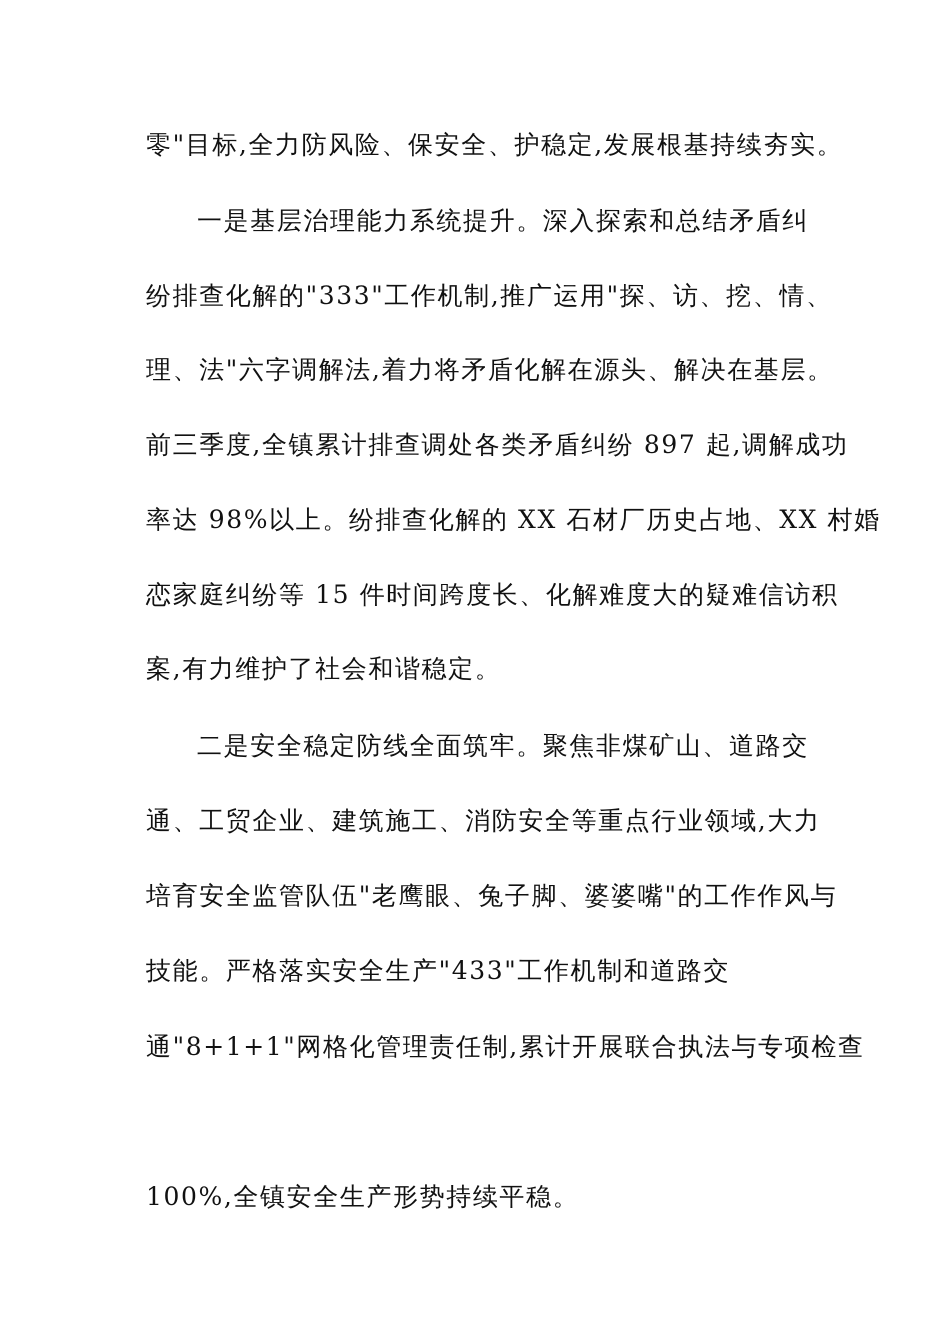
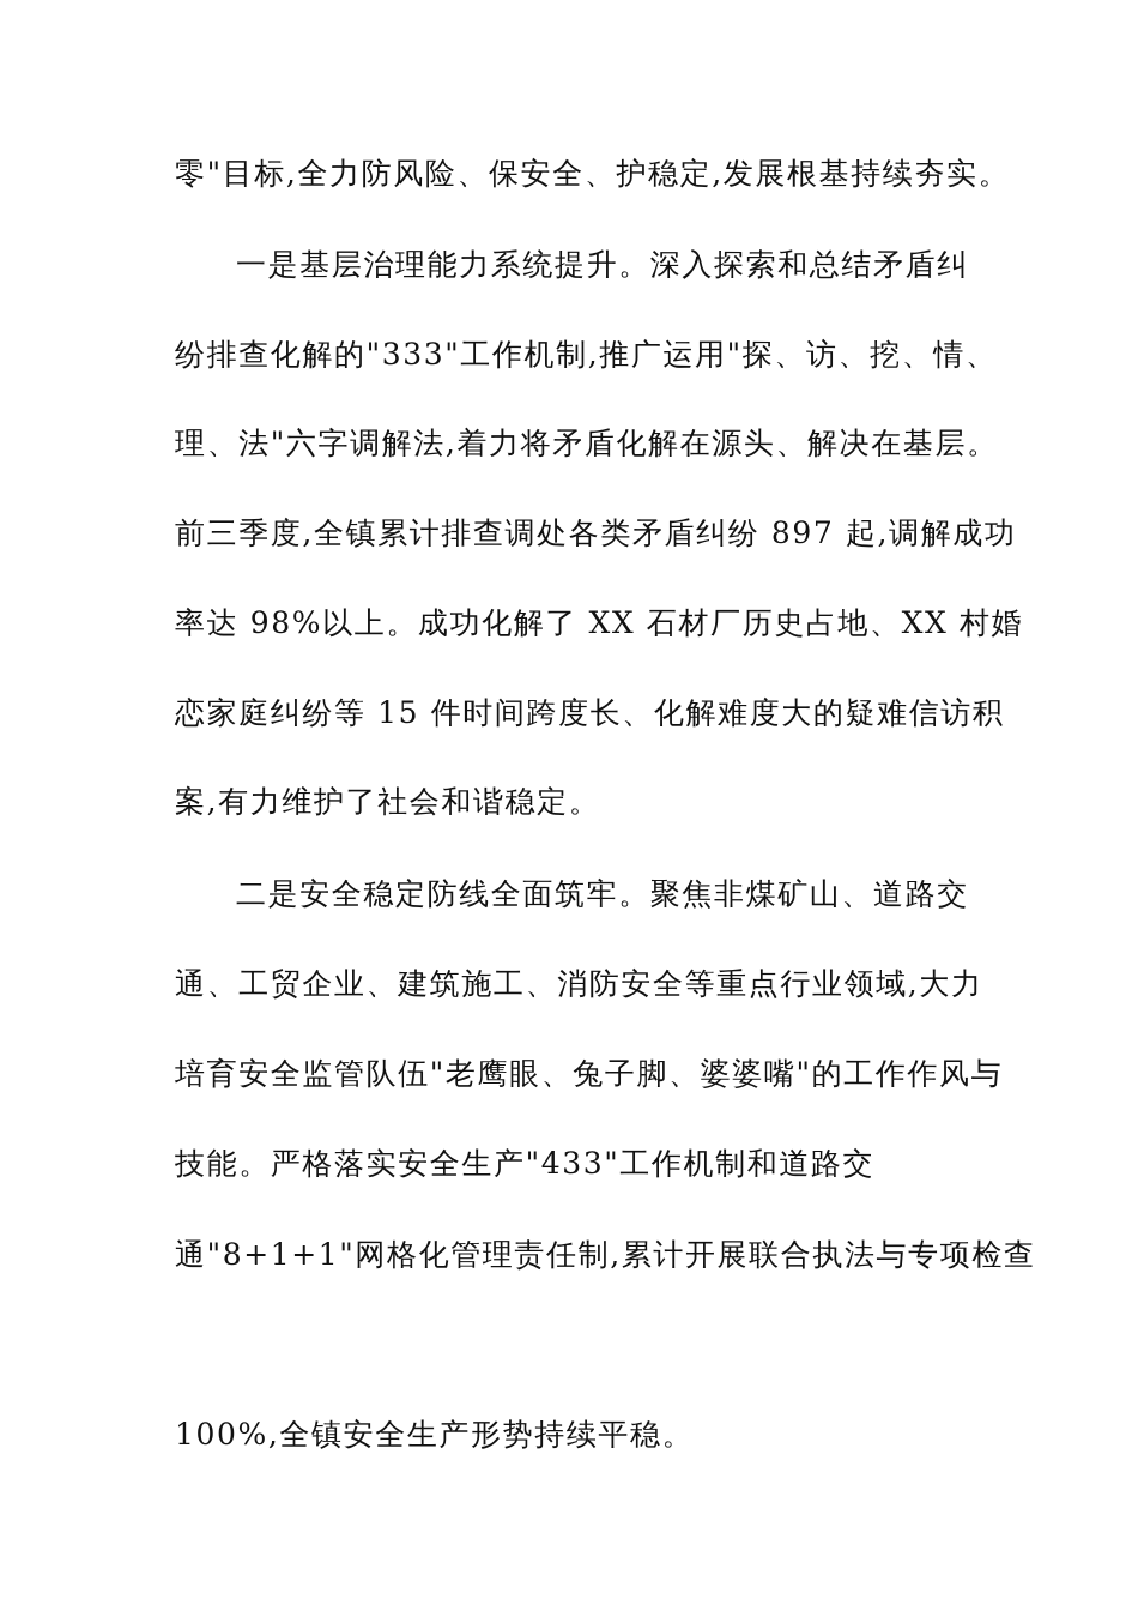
  零"目标,全力防风险、保安全、护稳定,发展根基持续夯实。
  一是基层治理能力系统提升。深入探索和总结矛盾纠
  纷排查化解的"333"工作机制,推广运用"探、访、挖、情、
  理、法"六字调解法,着力将矛盾化解在源头、解决在基层。
  前三季度,全镇累计排查调处各类矛盾纠纷 897 起,调解成功
- 率达 98%以上。纷排查化解的 XX 石材厂历史占地、XX 村婚
+ 率达 98%以上。成功化解了 XX 石材厂历史占地、XX 村婚
  恋家庭纠纷等 15 件时间跨度长、化解难度大的疑难信访积
  案,有力维护了社会和谐稳定。
  二是安全稳定防线全面筑牢。聚焦非煤矿山、道路交
  通、工贸企业、建筑施工、消防安全等重点行业领域,大力
  培育安全监管队伍"老鹰眼、兔子脚、婆婆嘴"的工作作风与
  技能。严格落实安全生产"433"工作机制和道路交
  通"8+1+1"网格化管理责任制,累计开展联合执法与专项检查
  100%,全镇安全生产形势持续平稳。
